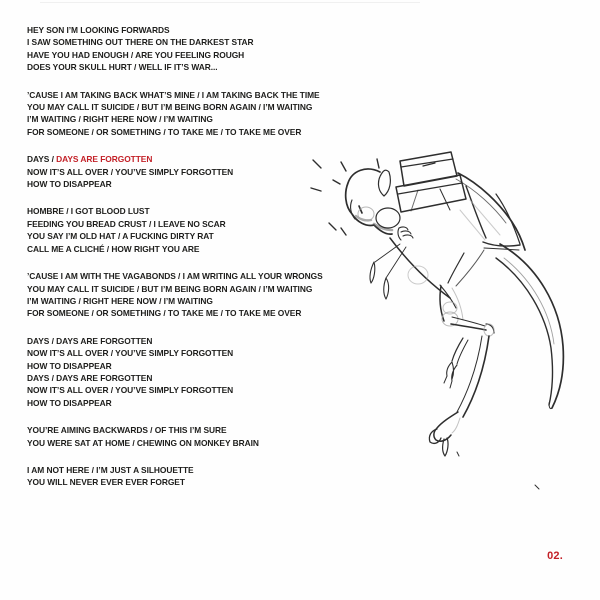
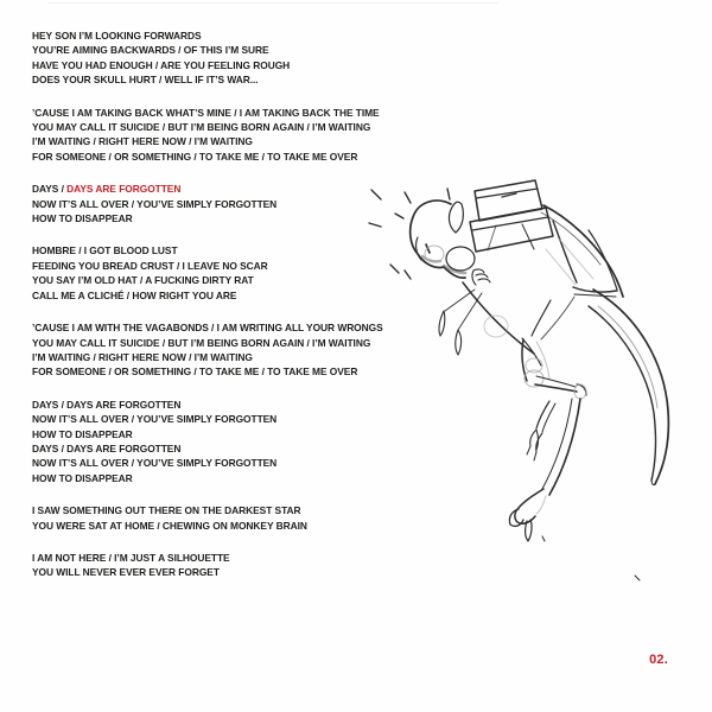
  HEY SON I’M LOOKING FORWARDS
- I SAW SOMETHING OUT THERE ON THE DARKEST STAR
+ YOU’RE AIMING BACKWARDS / OF THIS I’M SURE
  HAVE YOU HAD ENOUGH / ARE YOU FEELING ROUGH
  DOES YOUR SKULL HURT / WELL IF IT’S WAR...
  ’CAUSE I AM TAKING BACK WHAT’S MINE / I AM TAKING BACK THE TIME
  YOU MAY CALL IT SUICIDE / BUT I’M BEING BORN AGAIN / I’M WAITING
  I’M WAITING / RIGHT HERE NOW / I’M WAITING
  FOR SOMEONE / OR SOMETHING / TO TAKE ME / TO TAKE ME OVER
  DAYS / DAYS ARE FORGOTTEN
  NOW IT’S ALL OVER / YOU’VE SIMPLY FORGOTTEN
  HOW TO DISAPPEAR
  HOMBRE / I GOT BLOOD LUST
  FEEDING YOU BREAD CRUST / I LEAVE NO SCAR
  YOU SAY I’M OLD HAT / A FUCKING DIRTY RAT
  CALL ME A CLICHÉ / HOW RIGHT YOU ARE
  ’CAUSE I AM WITH THE VAGABONDS / I AM WRITING ALL YOUR WRONGS
  YOU MAY CALL IT SUICIDE / BUT I’M BEING BORN AGAIN / I’M WAITING
  I’M WAITING / RIGHT HERE NOW / I’M WAITING
  FOR SOMEONE / OR SOMETHING / TO TAKE ME / TO TAKE ME OVER
  DAYS / DAYS ARE FORGOTTEN
  NOW IT’S ALL OVER / YOU’VE SIMPLY FORGOTTEN
  HOW TO DISAPPEAR
  DAYS / DAYS ARE FORGOTTEN
  NOW IT’S ALL OVER / YOU’VE SIMPLY FORGOTTEN
  HOW TO DISAPPEAR
- YOU’RE AIMING BACKWARDS / OF THIS I’M SURE
+ I SAW SOMETHING OUT THERE ON THE DARKEST STAR
  YOU WERE SAT AT HOME / CHEWING ON MONKEY BRAIN
  I AM NOT HERE / I’M JUST A SILHOUETTE
  YOU WILL NEVER EVER EVER FORGET
  02.
